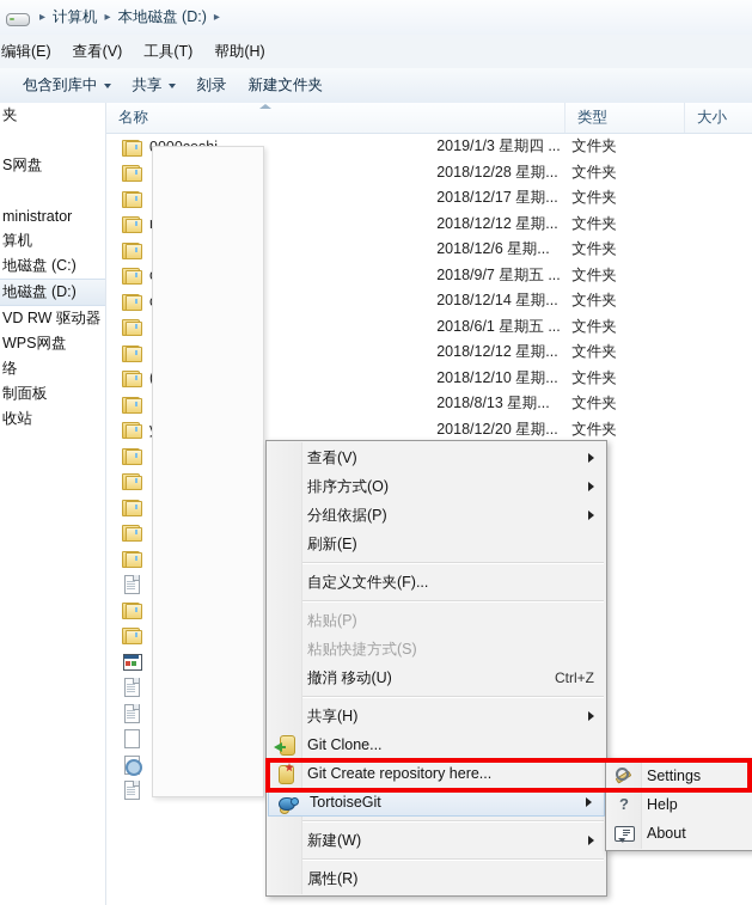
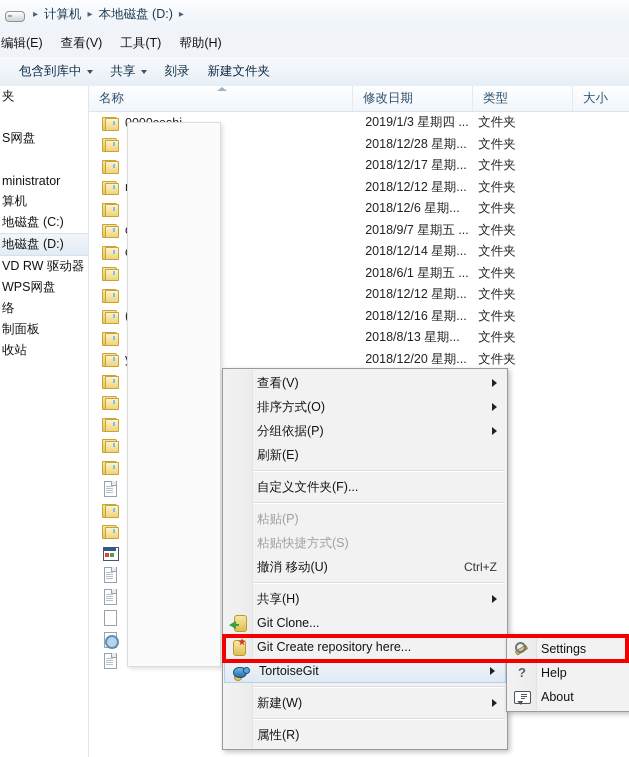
  ▸
  计算机
  ▸
  本地磁盘 (D:)
  ▸
  编辑(E)
  查看(V)
  工具(T)
  帮助(H)
  包含到库中
  共享
  刻录
  新建文件夹
  夹
  S网盘
  ministrator
  算机
  地磁盘 (C:)
  地磁盘 (D:)
  VD RW 驱动器
  WPS网盘
  络
  制面板
  收站
  名称
+ 修改日期
  类型
  大小
  2019/1/3 星期四 ...
  文件夹
  2018/12/28 星期...
  文件夹
  2018/12/17 星期...
  文件夹
  2018/12/12 星期...
  文件夹
  2018/12/6 星期...
  文件夹
  2018/9/7 星期五 ...
  文件夹
  2018/12/14 星期...
  文件夹
  2018/6/1 星期五 ...
  文件夹
  2018/12/12 星期...
  文件夹
- 2018/12/10 星期...
+ 2018/12/16 星期...
  文件夹
  2018/8/13 星期...
  文件夹
  2018/12/20 星期...
  文件夹
  查看(V)
  排序方式(O)
  分组依据(P)
  刷新(E)
  自定义文件夹(F)...
  粘贴(P)
  粘贴快捷方式(S)
  撤消 移动(U)
  Ctrl+Z
  共享(H)
  Git Clone...
  Git Create repository here...
  TortoiseGit
  新建(W)
  属性(R)
  Settings
  ?
  Help
  About
